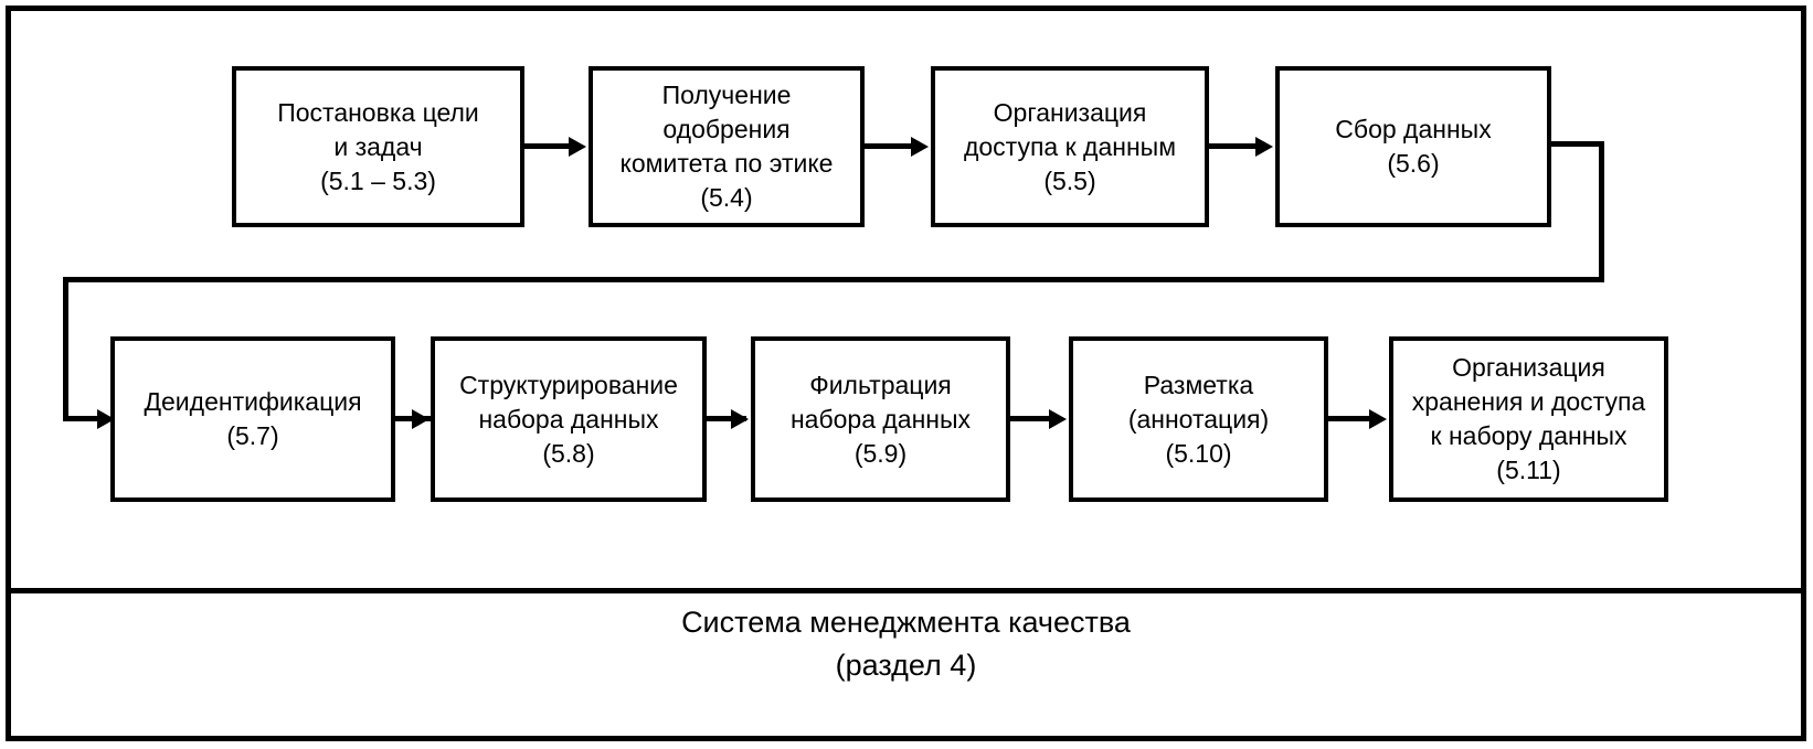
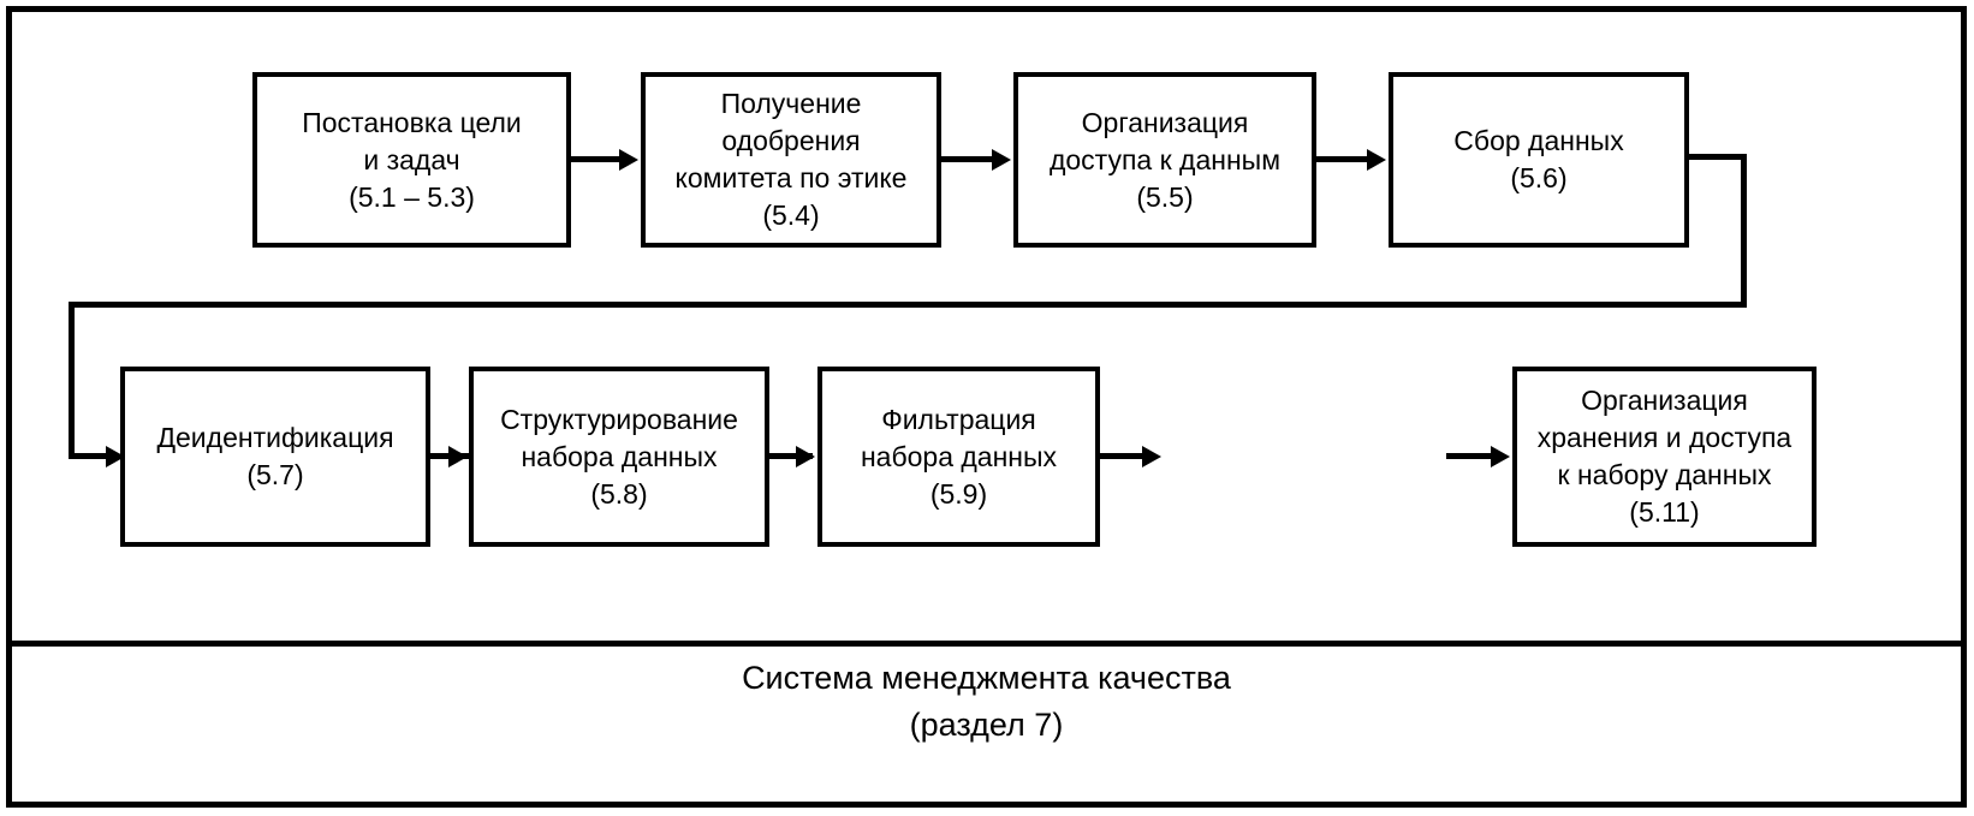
  Постановка цели
  и задач
  (5.1 – 5.3)
  Получение
  одобрения
  комитета по этике
  (5.4)
  Организация
  доступа к данным
  (5.5)
  Сбор данных
  (5.6)
  Деидентификация
  (5.7)
  Структурирование
  набора данных
  (5.8)
  Фильтрация
  набора данных
  (5.9)
- Разметка
- (аннотация)
- (5.10)
  Организация
  хранения и доступа
  к набору данных
  (5.11)
  Система менеджмента качества
- (раздел 4)
+ (раздел 7)
